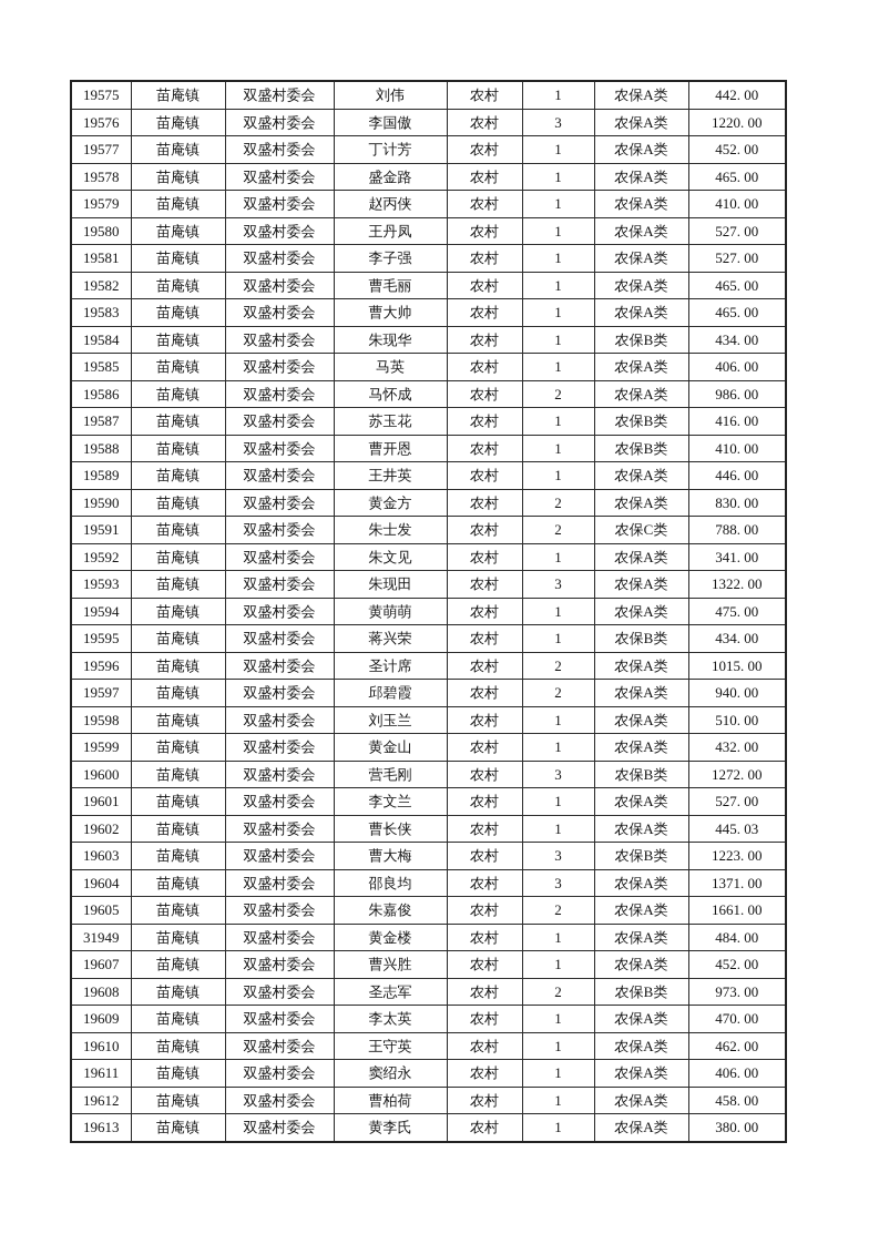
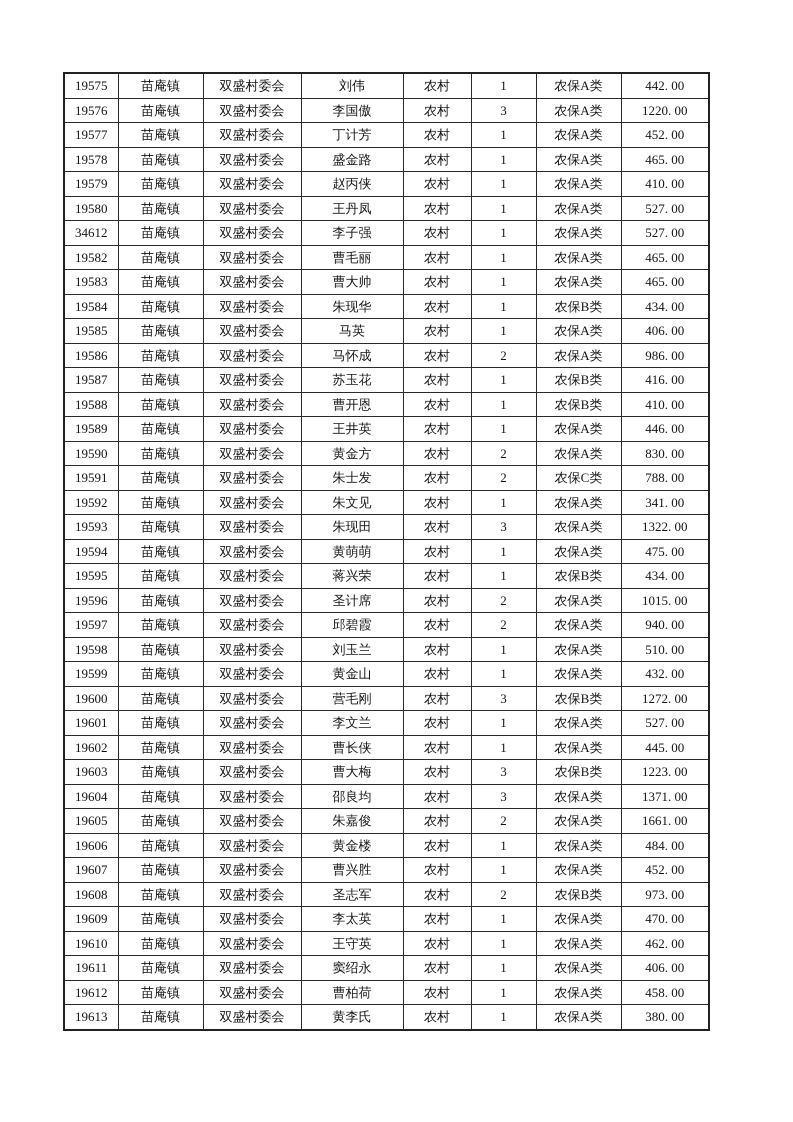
  19575	苗庵镇	双盛村委会	刘伟	农村	1	农保A类	442. 00
  19576	苗庵镇	双盛村委会	李国傲	农村	3	农保A类	1220. 00
  19577	苗庵镇	双盛村委会	丁计芳	农村	1	农保A类	452. 00
  19578	苗庵镇	双盛村委会	盛金路	农村	1	农保A类	465. 00
  19579	苗庵镇	双盛村委会	赵丙侠	农村	1	农保A类	410. 00
  19580	苗庵镇	双盛村委会	王丹凤	农村	1	农保A类	527. 00
- 19581	苗庵镇	双盛村委会	李子强	农村	1	农保A类	527. 00
+ 34612	苗庵镇	双盛村委会	李子强	农村	1	农保A类	527. 00
  19582	苗庵镇	双盛村委会	曹毛丽	农村	1	农保A类	465. 00
  19583	苗庵镇	双盛村委会	曹大帅	农村	1	农保A类	465. 00
  19584	苗庵镇	双盛村委会	朱现华	农村	1	农保B类	434. 00
  19585	苗庵镇	双盛村委会	马英	农村	1	农保A类	406. 00
  19586	苗庵镇	双盛村委会	马怀成	农村	2	农保A类	986. 00
  19587	苗庵镇	双盛村委会	苏玉花	农村	1	农保B类	416. 00
  19588	苗庵镇	双盛村委会	曹开恩	农村	1	农保B类	410. 00
  19589	苗庵镇	双盛村委会	王井英	农村	1	农保A类	446. 00
  19590	苗庵镇	双盛村委会	黄金方	农村	2	农保A类	830. 00
  19591	苗庵镇	双盛村委会	朱士发	农村	2	农保C类	788. 00
  19592	苗庵镇	双盛村委会	朱文见	农村	1	农保A类	341. 00
  19593	苗庵镇	双盛村委会	朱现田	农村	3	农保A类	1322. 00
  19594	苗庵镇	双盛村委会	黄萌萌	农村	1	农保A类	475. 00
  19595	苗庵镇	双盛村委会	蒋兴荣	农村	1	农保B类	434. 00
  19596	苗庵镇	双盛村委会	圣计席	农村	2	农保A类	1015. 00
  19597	苗庵镇	双盛村委会	邱碧霞	农村	2	农保A类	940. 00
  19598	苗庵镇	双盛村委会	刘玉兰	农村	1	农保A类	510. 00
  19599	苗庵镇	双盛村委会	黄金山	农村	1	农保A类	432. 00
  19600	苗庵镇	双盛村委会	营毛刚	农村	3	农保B类	1272. 00
  19601	苗庵镇	双盛村委会	李文兰	农村	1	农保A类	527. 00
- 19602	苗庵镇	双盛村委会	曹长侠	农村	1	农保A类	445. 03
+ 19602	苗庵镇	双盛村委会	曹长侠	农村	1	农保A类	445. 00
  19603	苗庵镇	双盛村委会	曹大梅	农村	3	农保B类	1223. 00
  19604	苗庵镇	双盛村委会	邵良均	农村	3	农保A类	1371. 00
  19605	苗庵镇	双盛村委会	朱嘉俊	农村	2	农保A类	1661. 00
- 31949	苗庵镇	双盛村委会	黄金楼	农村	1	农保A类	484. 00
+ 19606	苗庵镇	双盛村委会	黄金楼	农村	1	农保A类	484. 00
  19607	苗庵镇	双盛村委会	曹兴胜	农村	1	农保A类	452. 00
  19608	苗庵镇	双盛村委会	圣志军	农村	2	农保B类	973. 00
  19609	苗庵镇	双盛村委会	李太英	农村	1	农保A类	470. 00
  19610	苗庵镇	双盛村委会	王守英	农村	1	农保A类	462. 00
  19611	苗庵镇	双盛村委会	窦绍永	农村	1	农保A类	406. 00
  19612	苗庵镇	双盛村委会	曹柏荷	农村	1	农保A类	458. 00
  19613	苗庵镇	双盛村委会	黄李氏	农村	1	农保A类	380. 00
